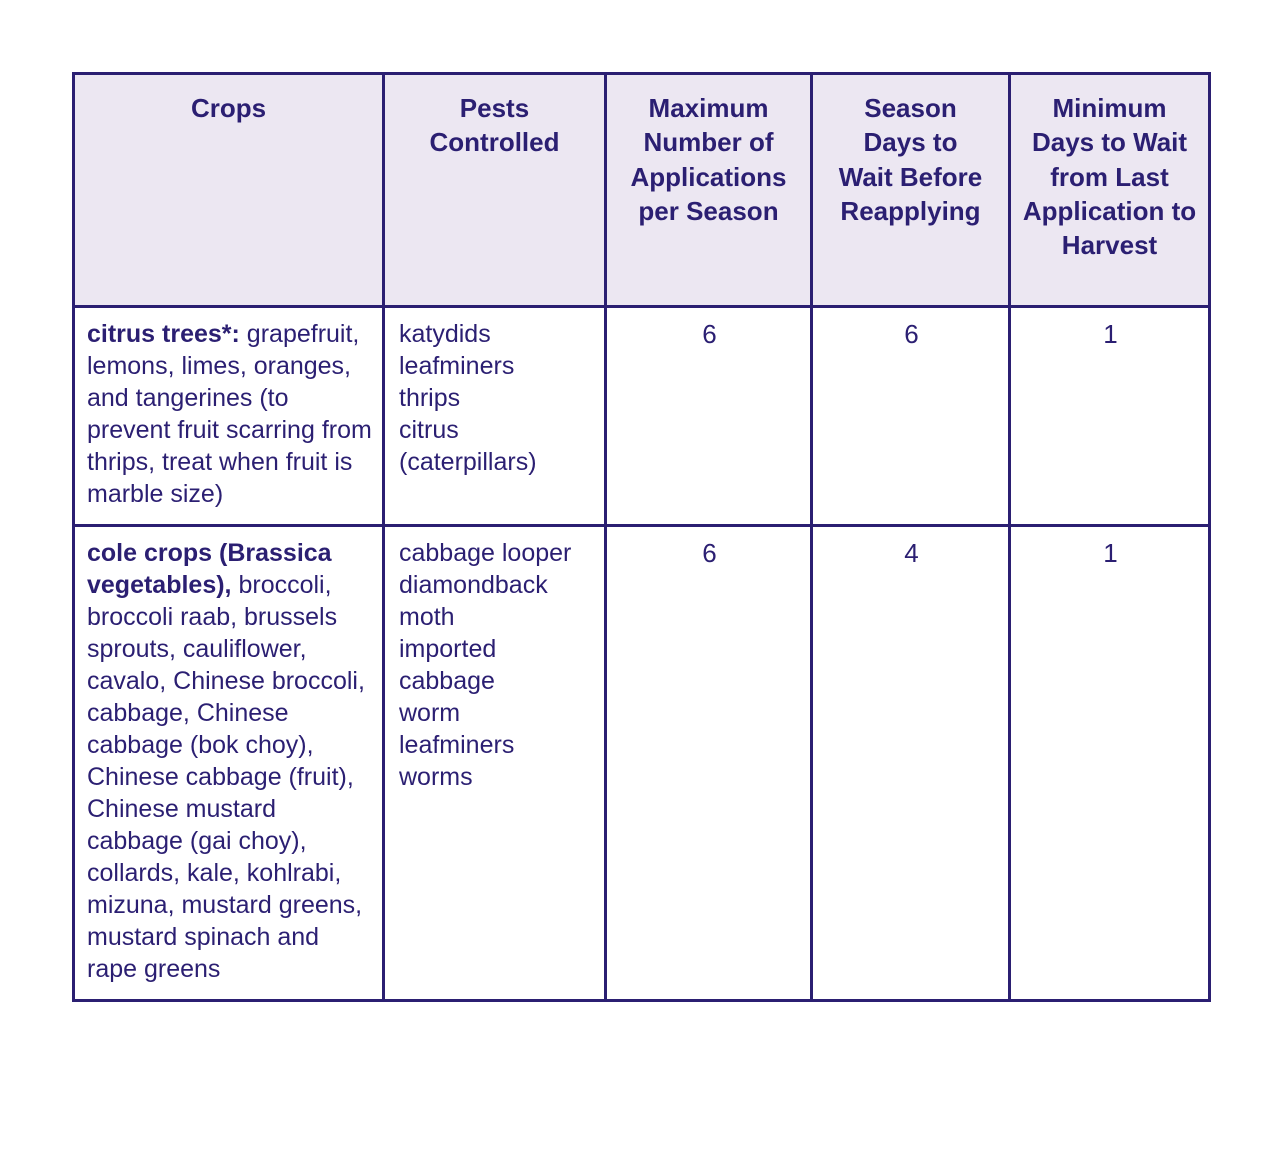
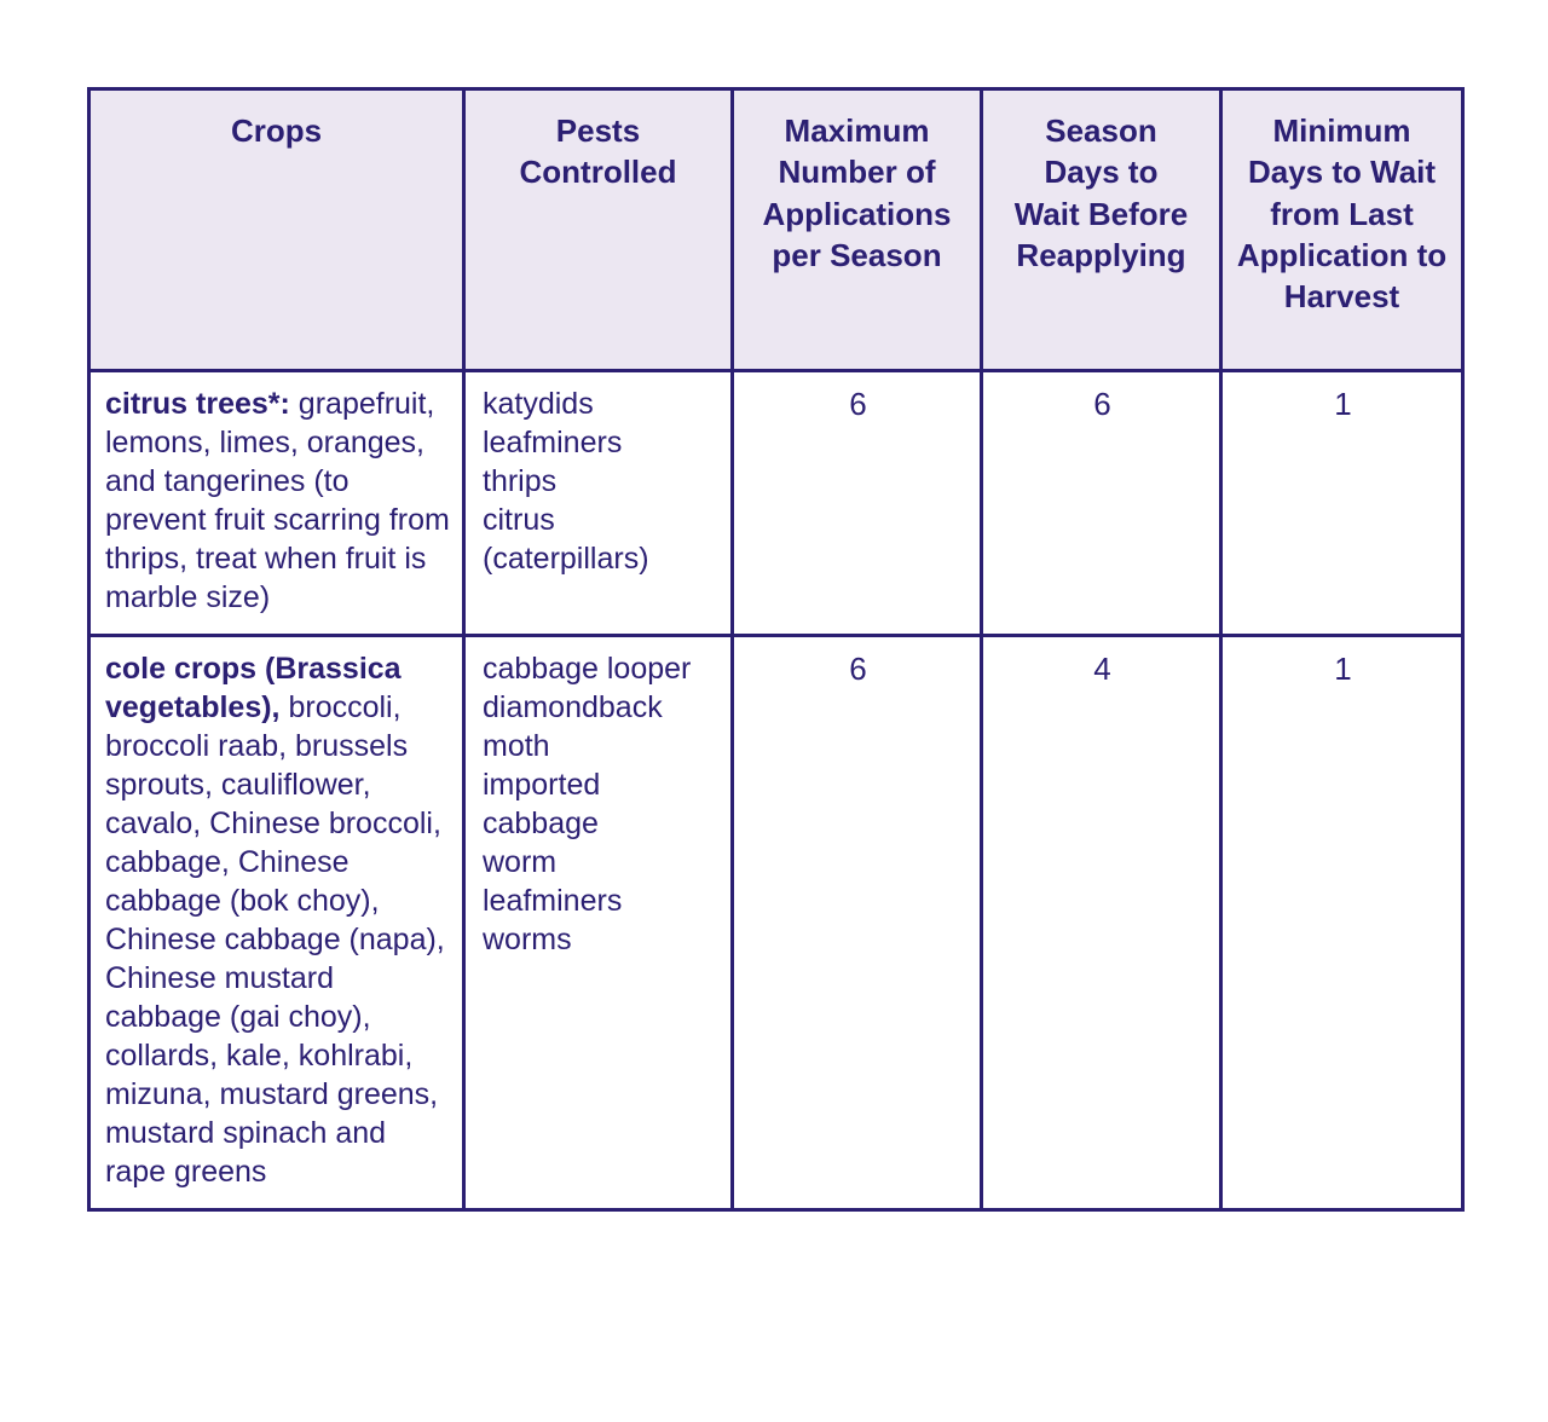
  Crops	Pests Controlled	Maximum Number of Applications per Season	Season Days to Wait Before Reapplying	Minimum Days to Wait from Last Application to Harvest
  citrus trees*: grapefruit, lemons, limes, oranges, and tangerines (to prevent fruit scarring from thrips, treat when fruit is marble size)	katydids leafminers thrips citrus (caterpillars)	6	6	1
- cole crops (Brassica vegetables), broccoli, broccoli raab, brussels sprouts, cauliflower, cavalo, Chinese broccoli, cabbage, Chinese cabbage (bok choy), Chinese cabbage (fruit), Chinese mustard cabbage (gai choy), collards, kale, kohlrabi, mizuna, mustard greens, mustard spinach and rape greens	cabbage looper diamondback moth imported cabbage worm leafminers worms	6	4	1
+ cole crops (Brassica vegetables), broccoli, broccoli raab, brussels sprouts, cauliflower, cavalo, Chinese broccoli, cabbage, Chinese cabbage (bok choy), Chinese cabbage (napa), Chinese mustard cabbage (gai choy), collards, kale, kohlrabi, mizuna, mustard greens, mustard spinach and rape greens	cabbage looper diamondback moth imported cabbage worm leafminers worms	6	4	1
